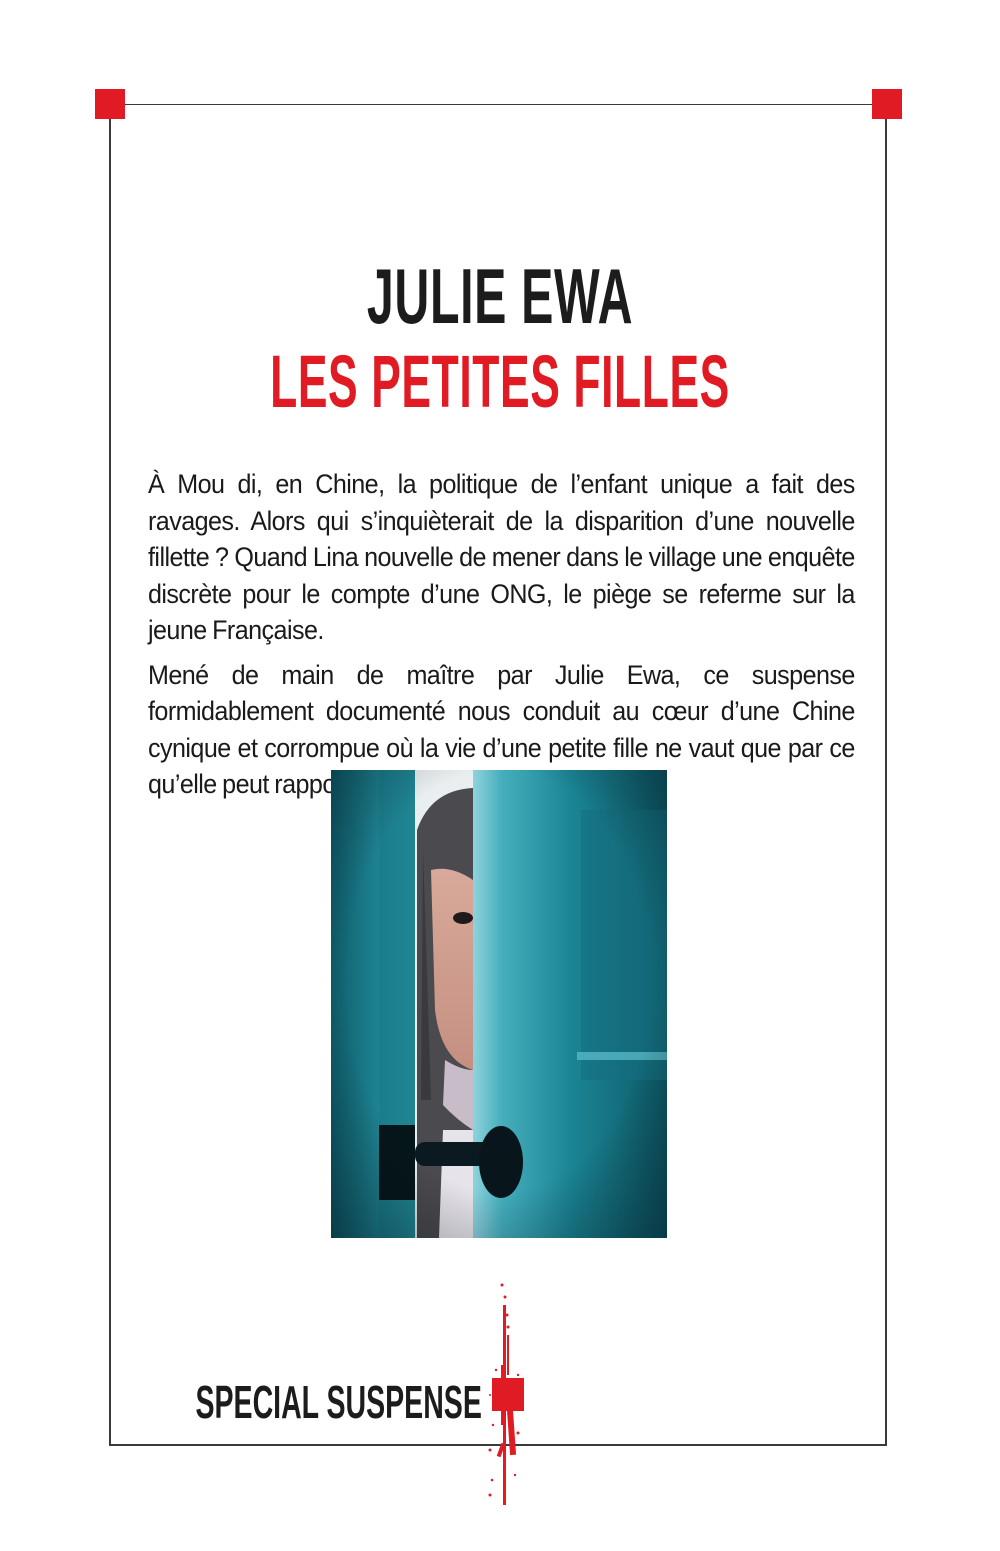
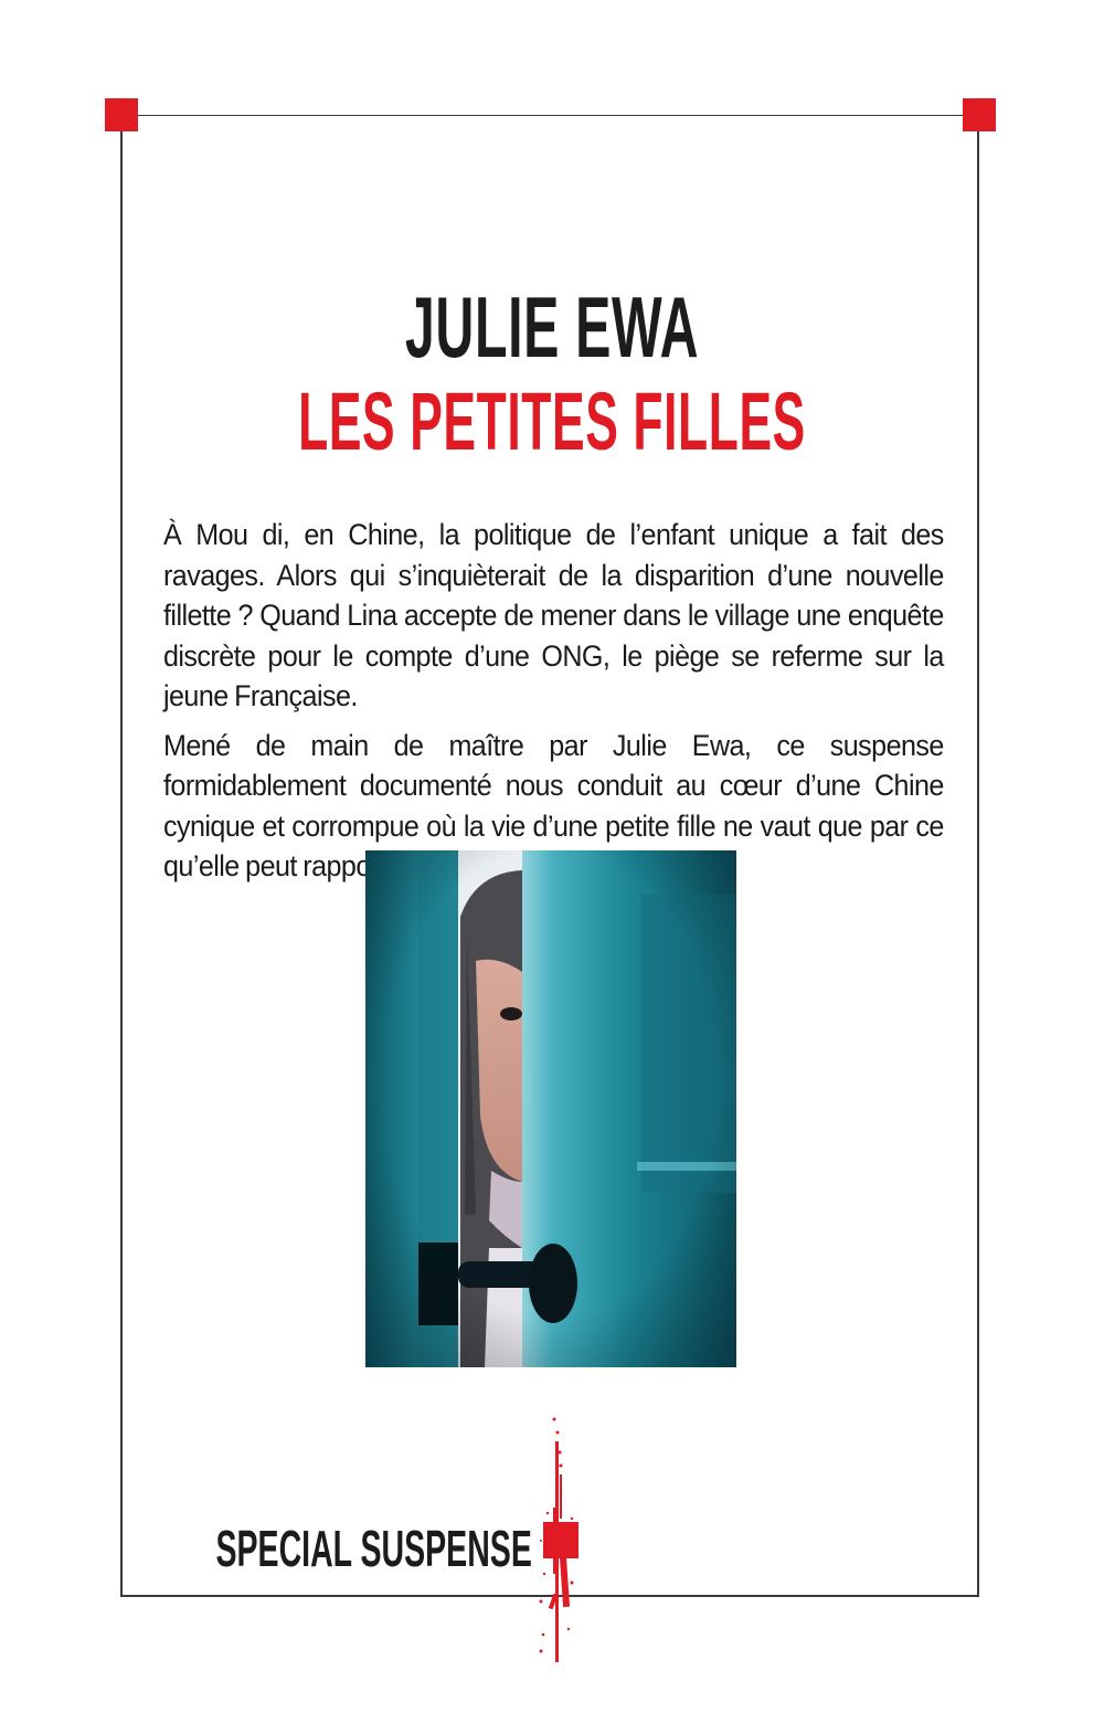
  JULIE EWA
  LES PETITES FILLES
- À Mou di, en Chine, la politique de l’enfant unique a fait des ravages. Alors qui s’inquièterait de la disparition d’une nouvelle fillette ? Quand Lina nouvelle de mener dans le village une enquête discrète pour le compte d’une ONG, le piège se referme sur la jeune Française.
+ À Mou di, en Chine, la politique de l’enfant unique a fait des ravages. Alors qui s’inquièterait de la disparition d’une nouvelle fillette ? Quand Lina accepte de mener dans le village une enquête discrète pour le compte d’une ONG, le piège se referme sur la jeune Française.
  Mené de main de maître par Julie Ewa, ce suspense formidablement documenté nous conduit au cœur d’une Chine cynique et corrompue où la vie d’une petite fille ne vaut que par ce qu’elle peut rappo
  SPECIAL SUSPENSE
